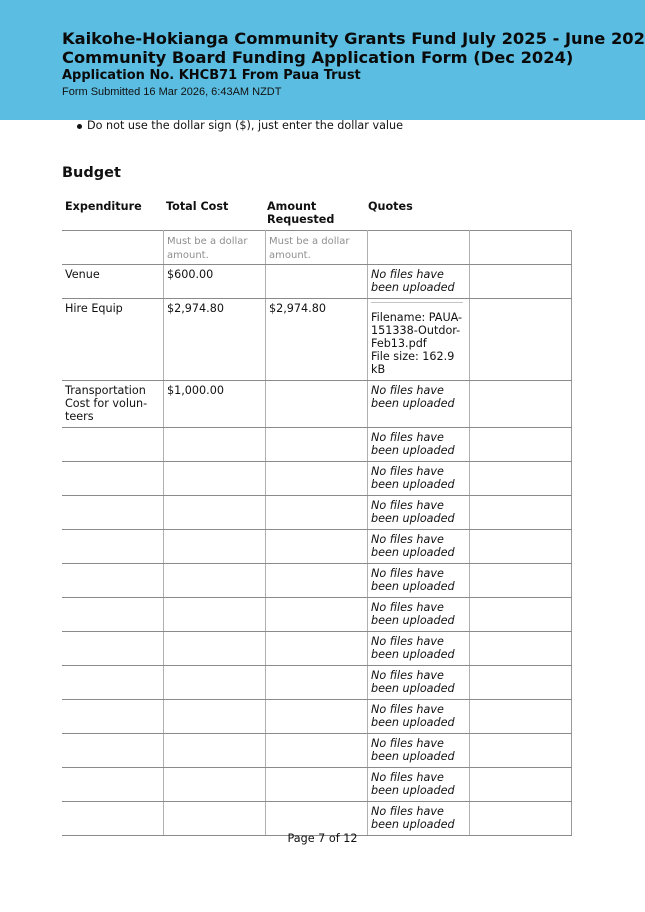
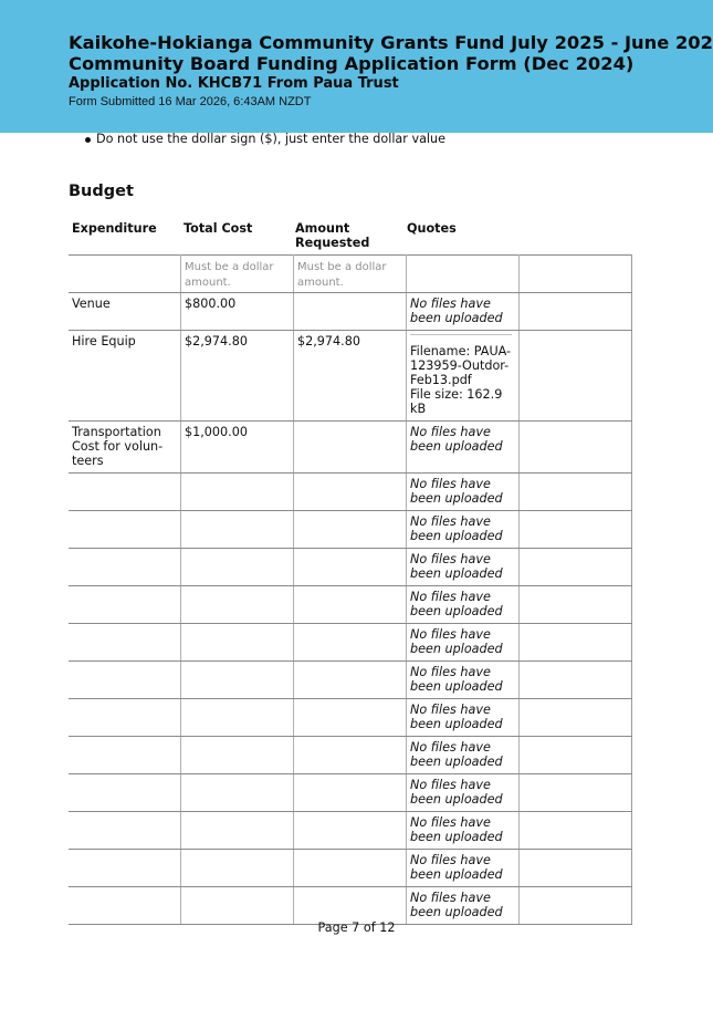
  Kaikohe-Hokianga Community Grants Fund July 2025 - June 202
  Community Board Funding Application Form (Dec 2024)
  Application No. KHCB71 From Paua Trust
  Form Submitted 16 Mar 2026, 6:43AM NZDT
  Do not use the dollar sign ($), just enter the dollar value
  Budget
  Expenditure
  Total Cost
  Amount Requested
  Quotes
  	Must be a dollar amount.	Must be a dollar amount.
- Venue	$600.00		No files have been uploaded
+ Venue	$800.00		No files have been uploaded
- Hire Equip	$2,974.80	$2,974.80	Filename: PAUA-151338-Outdor-Feb13.pdf File size: 162.9 kB
+ Hire Equip	$2,974.80	$2,974.80	Filename: PAUA-123959-Outdor-Feb13.pdf File size: 162.9 kB
  Transportation Cost for volun-teers	$1,000.00		No files have been uploaded
  			No files have been uploaded
  			No files have been uploaded
  			No files have been uploaded
  			No files have been uploaded
  			No files have been uploaded
  			No files have been uploaded
  			No files have been uploaded
  			No files have been uploaded
  			No files have been uploaded
  			No files have been uploaded
  			No files have been uploaded
  			No files have been uploaded
  Page 7 of 12
